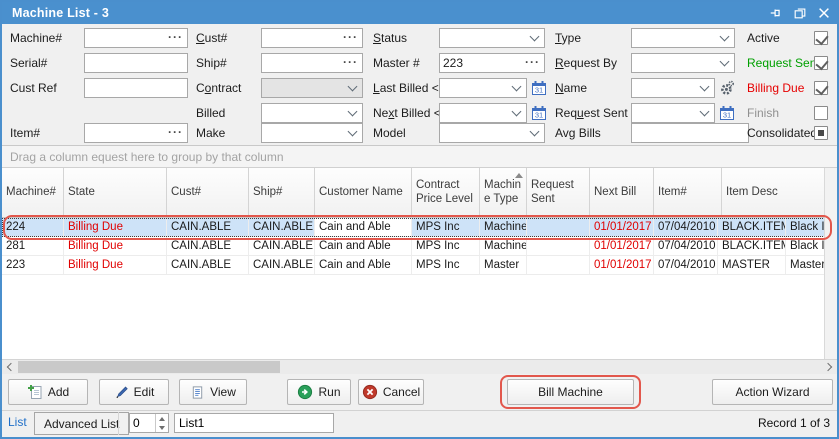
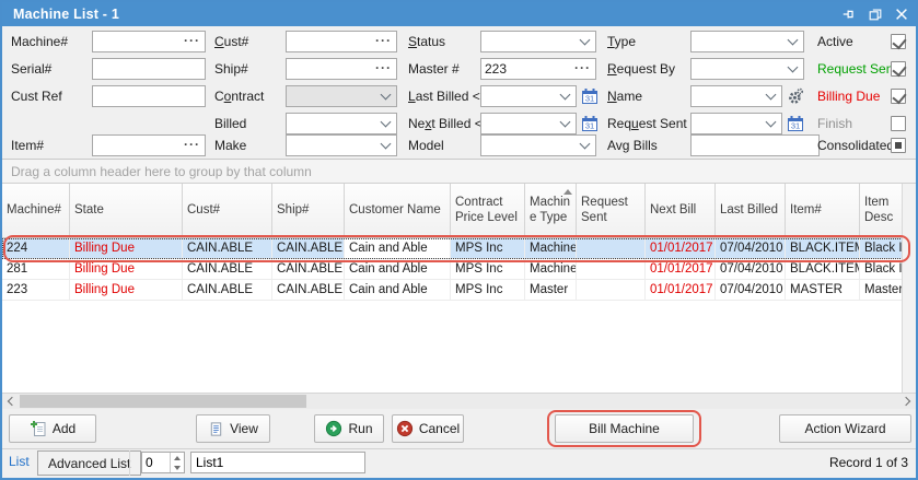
- Machine List - 3
+ Machine List - 1
  Machine#
  Serial#
  Cust Ref
  Item#
  ···
  ···
  Cust#
  Ship#
  Contract
  Billed
  Make
  ···
  ···
  Status
  Master #
  Last Billed <
  Next Billed <
  Model
  223
  ···
  31
  31
  Type
  Request By
  Name
  Request Sent
  Avg Bills
  31
  Active
  Request Se
  Billing Due
  Finish
  Consolidate
- Drag a column equest here to group by that column
+ Drag a column header here to group by that column
  Machine#
  State
  Cust#
  Ship#
  Customer Name
  Contract Price Level
  Machine Type
  Request Sent
  Next Bill
+ Last Billed
  Item#
  Item Desc
  224
  Billing Due
  CAIN.ABLE
  CAIN.ABLE
  Cain and Able
  MPS Inc
  Machine
  01/01/2017
  07/04/2010
  BLACK.ITEM
  281
  Billing Due
  CAIN.ABLE
  CAIN.ABLE
  Cain and Able
  MPS Inc
  Machine
  01/01/2017
  07/04/2010
  BLACK.ITEM
  223
  Billing Due
  CAIN.ABLE
  CAIN.ABLE
  Cain and Able
  MPS Inc
  Master
  01/01/2017
  07/04/2010
  MASTER
  Maste
  Add
- Edit
  View
  Run
  Cancel
  Bill Machine
  Action Wizard
  List
  Advanced Lis
  0
  List1
  Record 1 of 3
